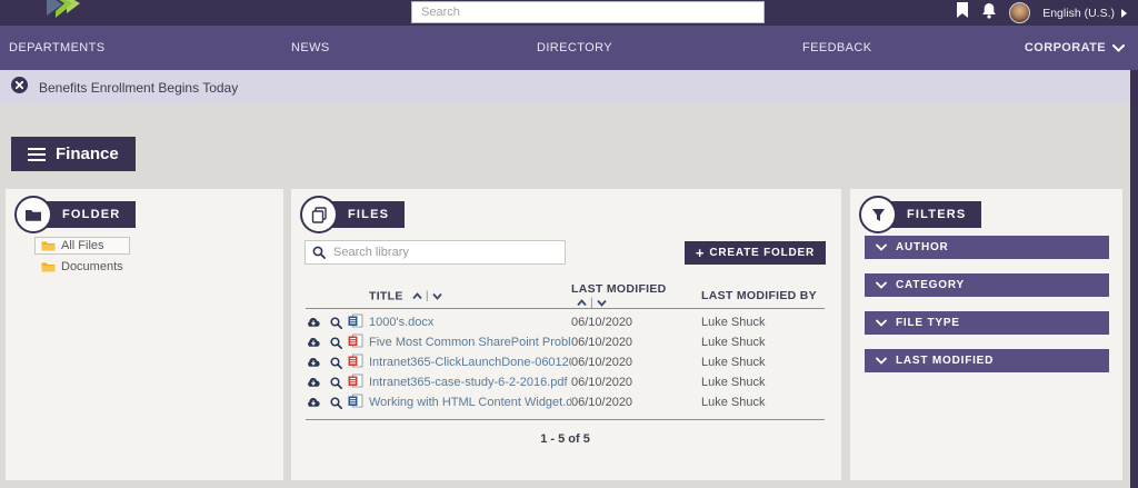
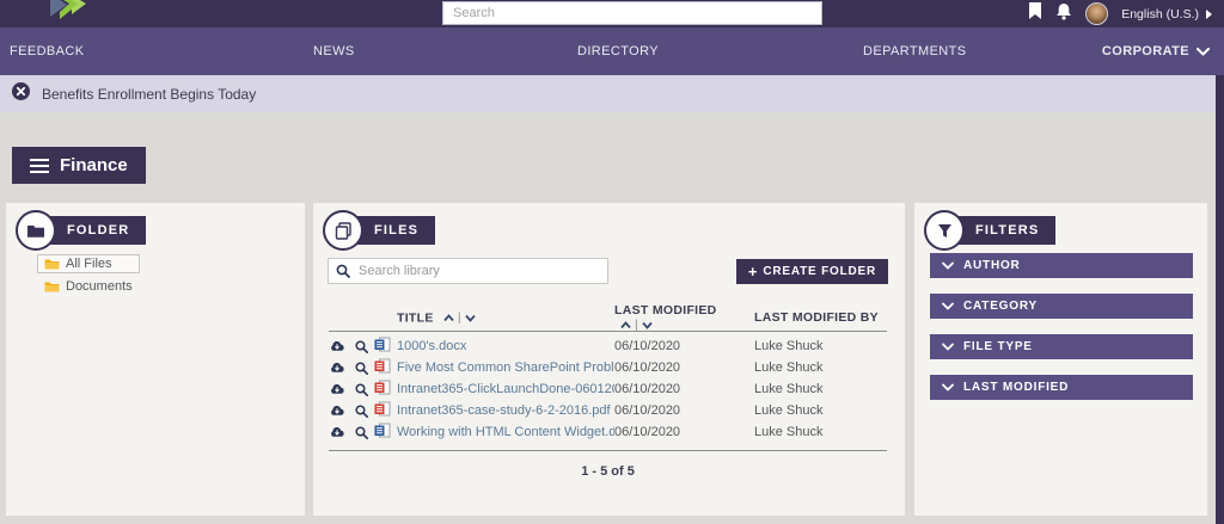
  Search
  English (U.S.)
- DEPARTMENTS
+ FEEDBACK
  NEWS
  DIRECTORY
- FEEDBACK
+ DEPARTMENTS
  CORPORATE
  Benefits Enrollment Begins Today
  Finance
  FOLDER
  All Files
  Documents
  FILES
  Search library
  +
  CREATE FOLDER
  TITLE
  |
  LAST MODIFIED
  |
  LAST MODIFIED BY
  1000's.docx
  06/10/2020
  Luke Shuck
  Five Most Common SharePoint Probl
  06/10/2020
  Luke Shuck
  Intranet365-ClickLaunchDone-06012
  06/10/2020
  Luke Shuck
  Intranet365-case-study-6-2-2016.pdf
  06/10/2020
  Luke Shuck
  Working with HTML Content Widget.d
  06/10/2020
  Luke Shuck
  1 - 5 of 5
  FILTERS
  AUTHOR
  CATEGORY
  FILE TYPE
  LAST MODIFIED
